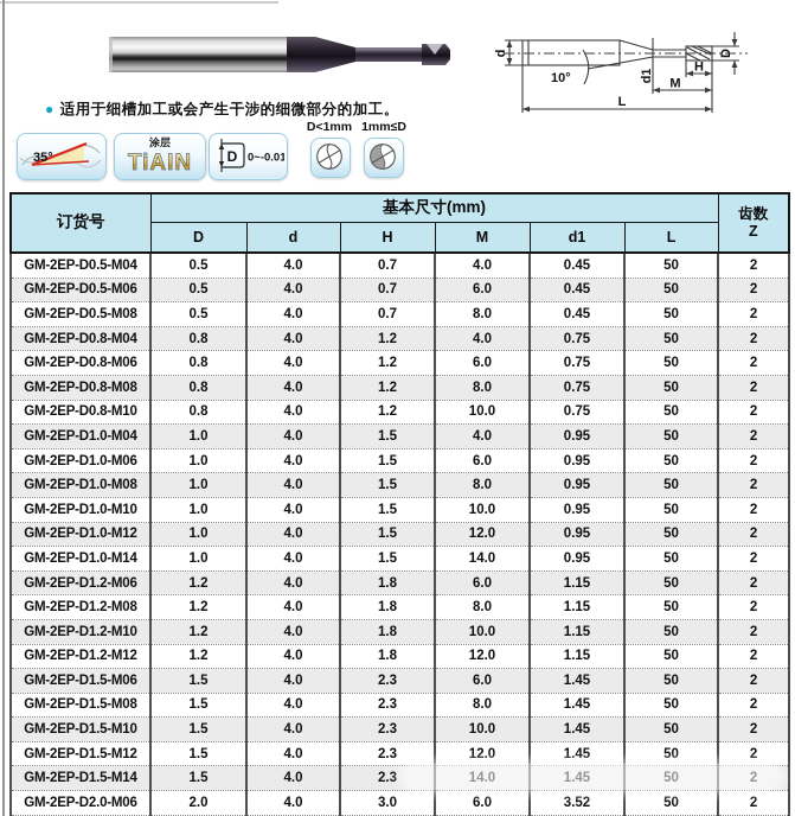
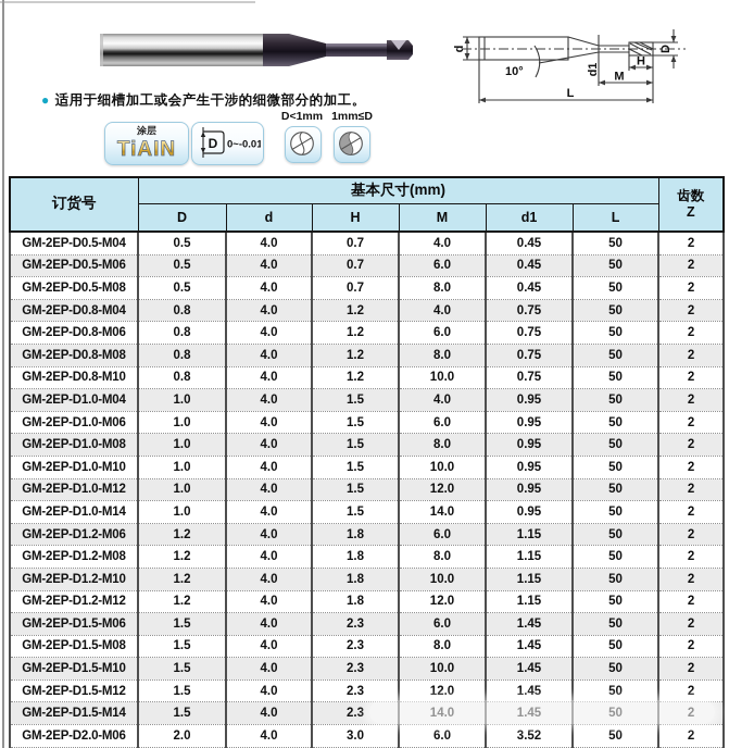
  10°
  H
  M
  L
  ● 适用于细槽加工或会产生干涉的细微部分的加工。
- 35°
  涂层
  TiAIN
  D
  0~-0.01
  D<1mm
  1mm≤D
  订货号	基本尺寸(mm)	齿数 Z
  D	d	H	M	d1	L
  GM-2EP-D0.5-M04	0.5	4.0	0.7	4.0	0.45	50	2
  GM-2EP-D0.5-M06	0.5	4.0	0.7	6.0	0.45	50	2
  GM-2EP-D0.5-M08	0.5	4.0	0.7	8.0	0.45	50	2
  GM-2EP-D0.8-M04	0.8	4.0	1.2	4.0	0.75	50	2
  GM-2EP-D0.8-M06	0.8	4.0	1.2	6.0	0.75	50	2
  GM-2EP-D0.8-M08	0.8	4.0	1.2	8.0	0.75	50	2
  GM-2EP-D0.8-M10	0.8	4.0	1.2	10.0	0.75	50	2
  GM-2EP-D1.0-M04	1.0	4.0	1.5	4.0	0.95	50	2
  GM-2EP-D1.0-M06	1.0	4.0	1.5	6.0	0.95	50	2
  GM-2EP-D1.0-M08	1.0	4.0	1.5	8.0	0.95	50	2
  GM-2EP-D1.0-M10	1.0	4.0	1.5	10.0	0.95	50	2
  GM-2EP-D1.0-M12	1.0	4.0	1.5	12.0	0.95	50	2
  GM-2EP-D1.0-M14	1.0	4.0	1.5	14.0	0.95	50	2
  GM-2EP-D1.2-M06	1.2	4.0	1.8	6.0	1.15	50	2
  GM-2EP-D1.2-M08	1.2	4.0	1.8	8.0	1.15	50	2
  GM-2EP-D1.2-M10	1.2	4.0	1.8	10.0	1.15	50	2
  GM-2EP-D1.2-M12	1.2	4.0	1.8	12.0	1.15	50	2
  GM-2EP-D1.5-M06	1.5	4.0	2.3	6.0	1.45	50	2
  GM-2EP-D1.5-M08	1.5	4.0	2.3	8.0	1.45	50	2
  GM-2EP-D1.5-M10	1.5	4.0	2.3	10.0	1.45	50	2
  GM-2EP-D1.5-M12	1.5	4.0	2.3	12.0	1.45	50	2
  GM-2EP-D1.5-M14	1.5	4.0	2.3	14.0	1.45	50	2
  GM-2EP-D2.0-M06	2.0	4.0	3.0	6.0	3.52	50	2
